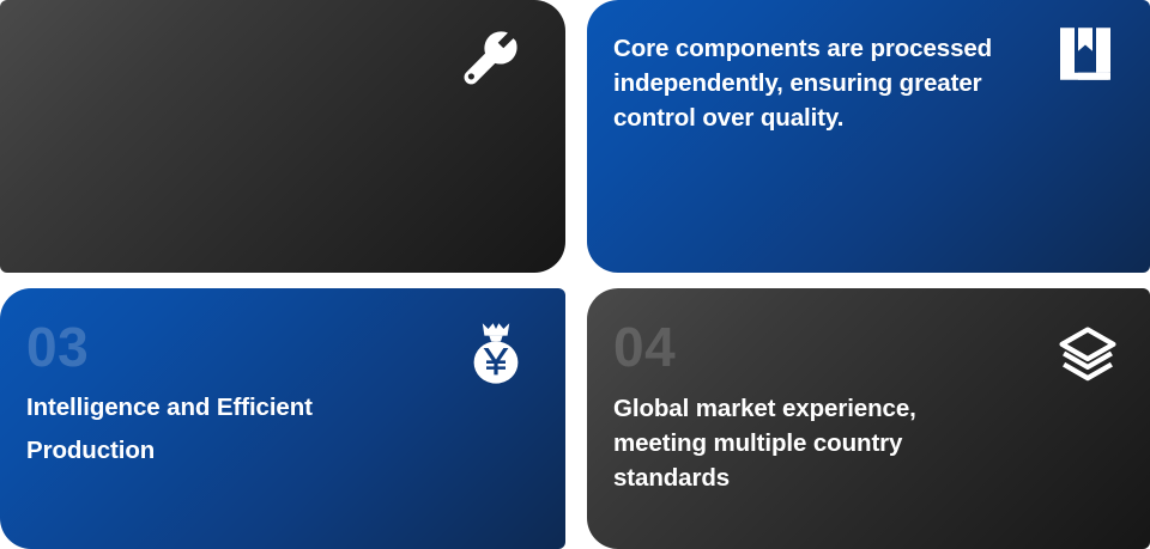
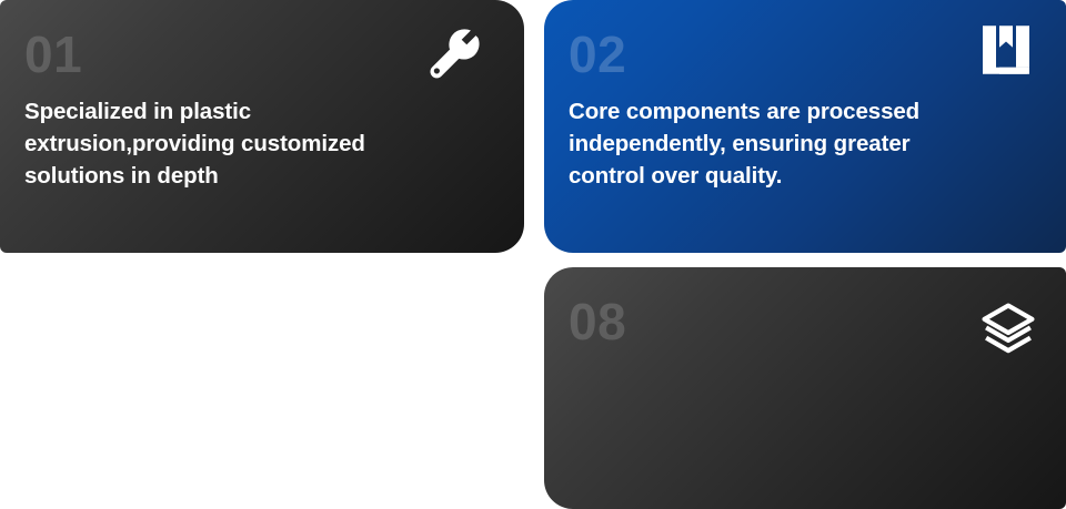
+ 01
+ Specialized in plastic
+ extrusion,providing customized
+ solutions in depth
+ 02
  Core components are processed
  independently, ensuring greater
  control over quality.
- 03
- Intelligence and Efficient
- Production
- 04
+ 08
- Global market experience,
- meeting multiple country
- standards
